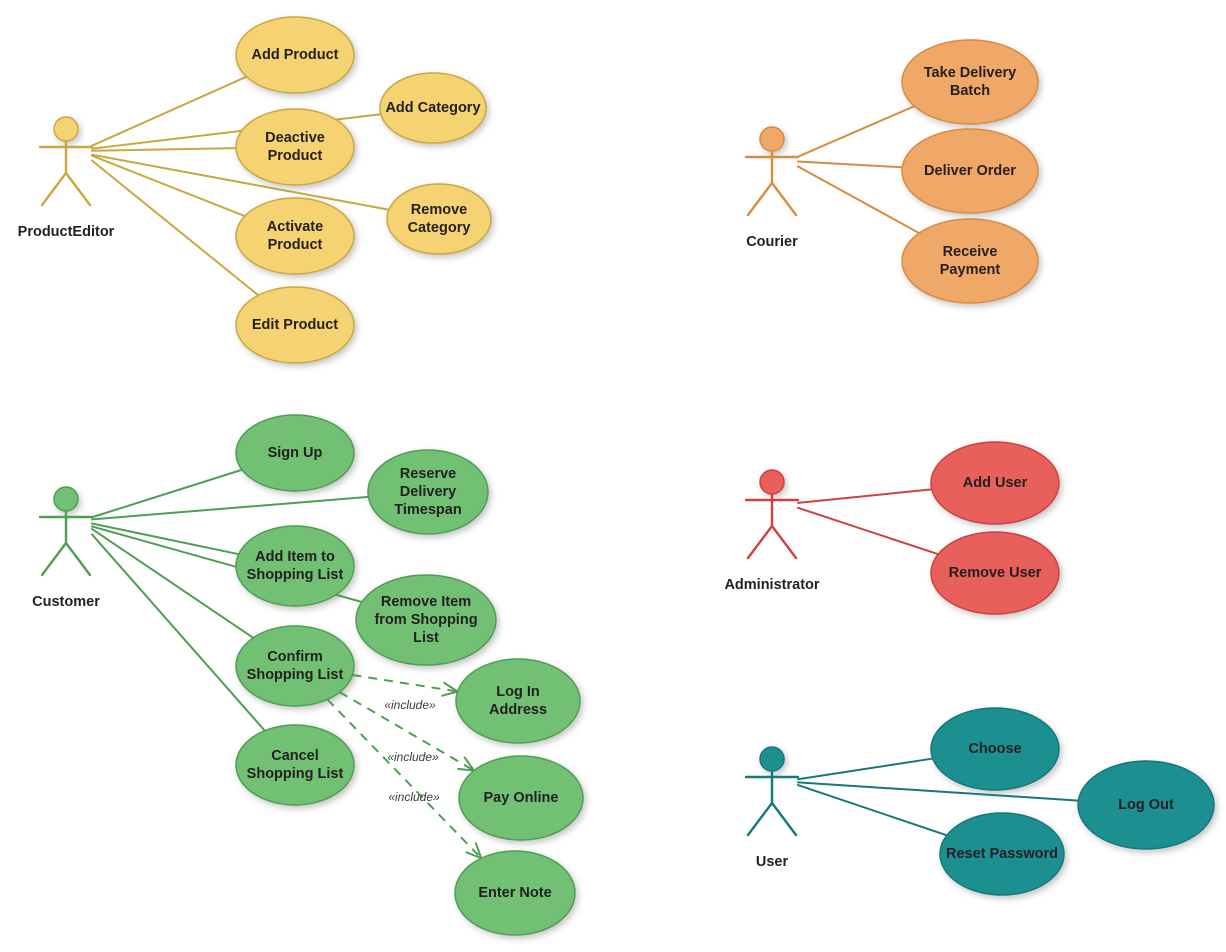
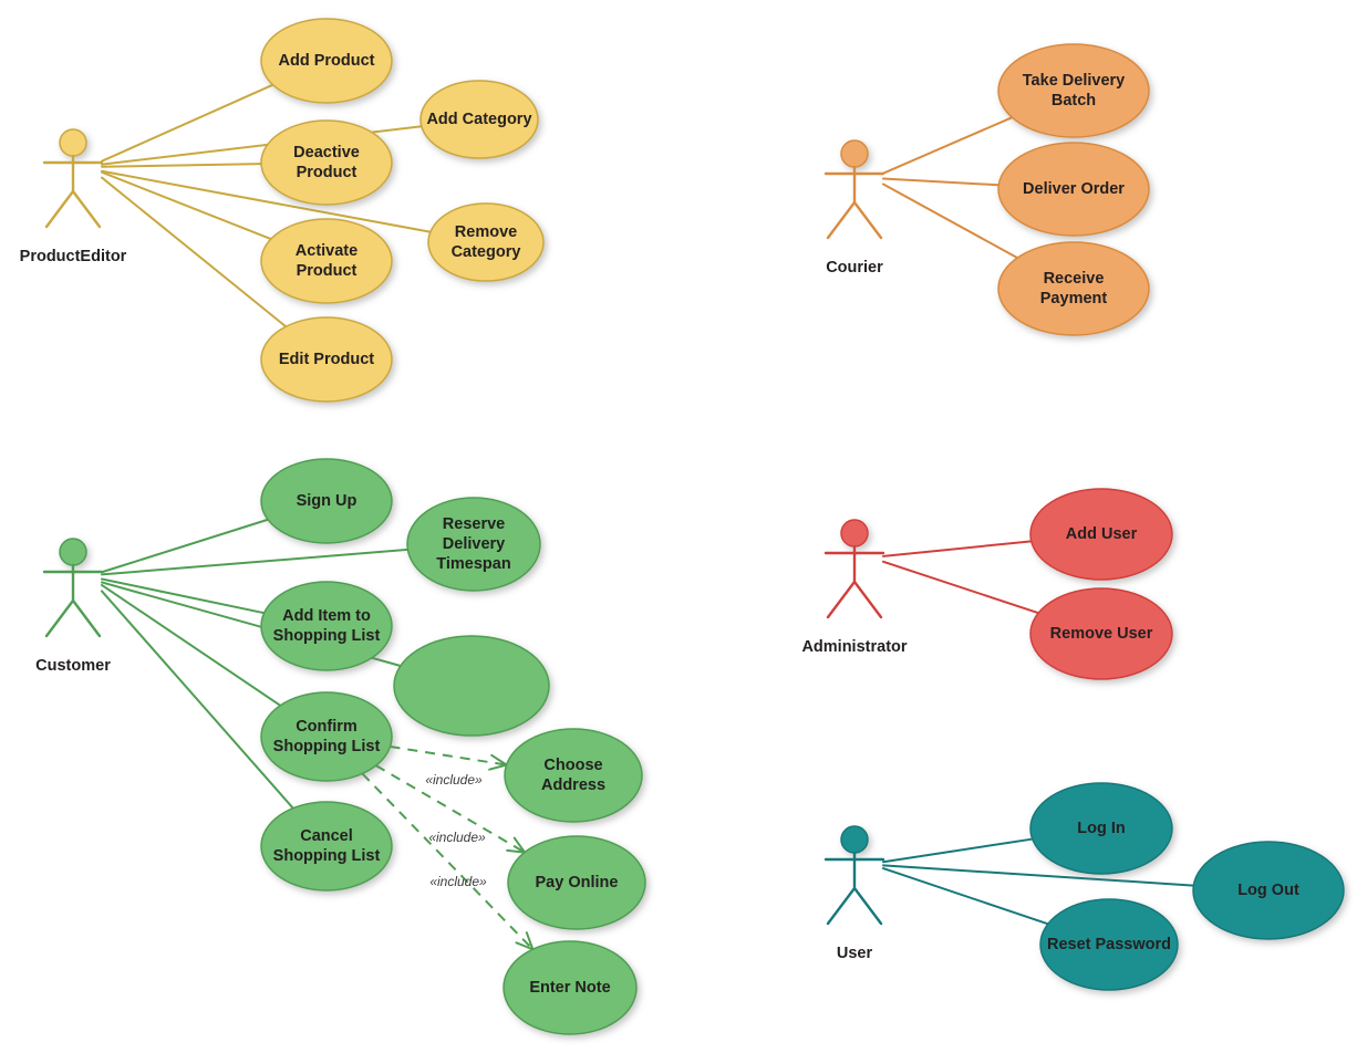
  Add Product
  Add Category
  Deactive Product
  Remove Category
  Activate Product
  Edit Product
  ProductEditor
  Take Delivery Batch
  Deliver Order
  Receive Payment
  Courier
  «include»
  «include»
  «include»
  Sign Up
  Reserve Delivery Timespan
  Add Item to Shopping List
- Remove Item from Shopping List
  Confirm Shopping List
- Log In Address
+ Choose Address
  Cancel Shopping List
  Pay Online
  Enter Note
  Customer
  Add User
  Remove User
  Administrator
- Choose
+ Log In
  Log Out
  Reset Password
  User
